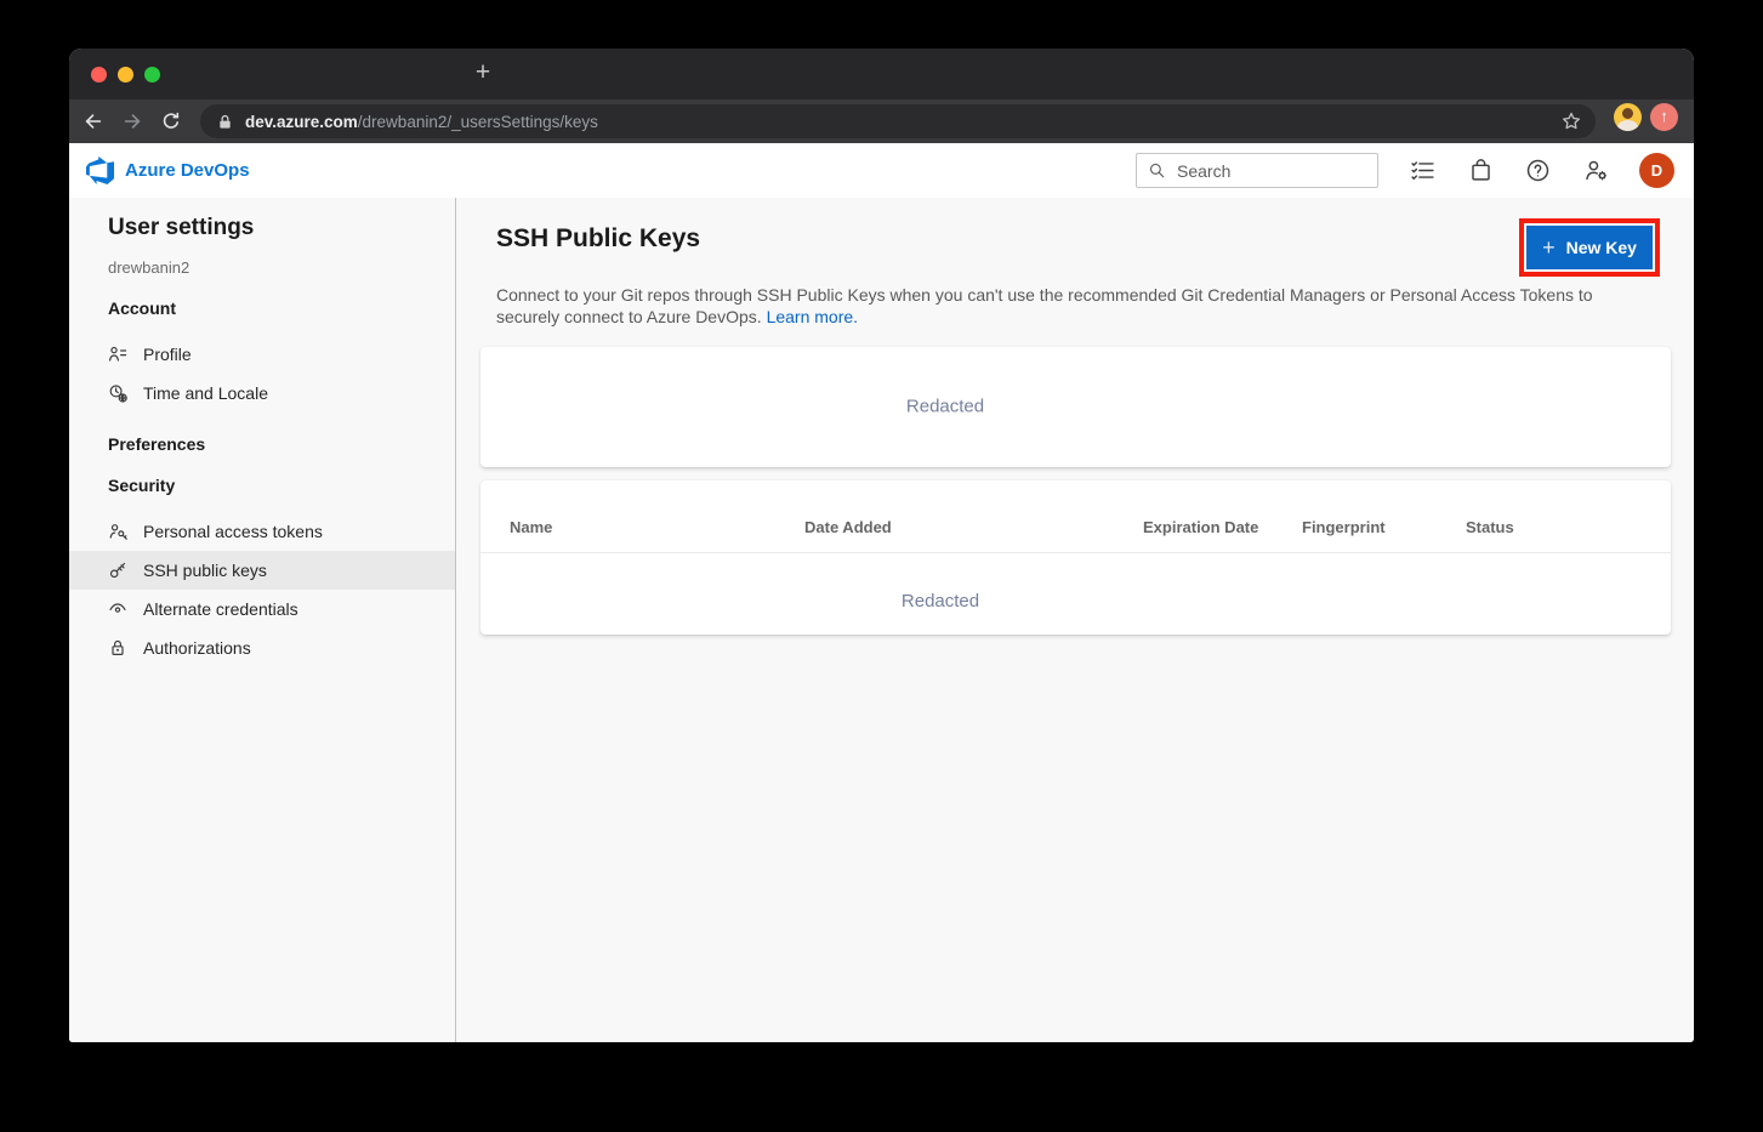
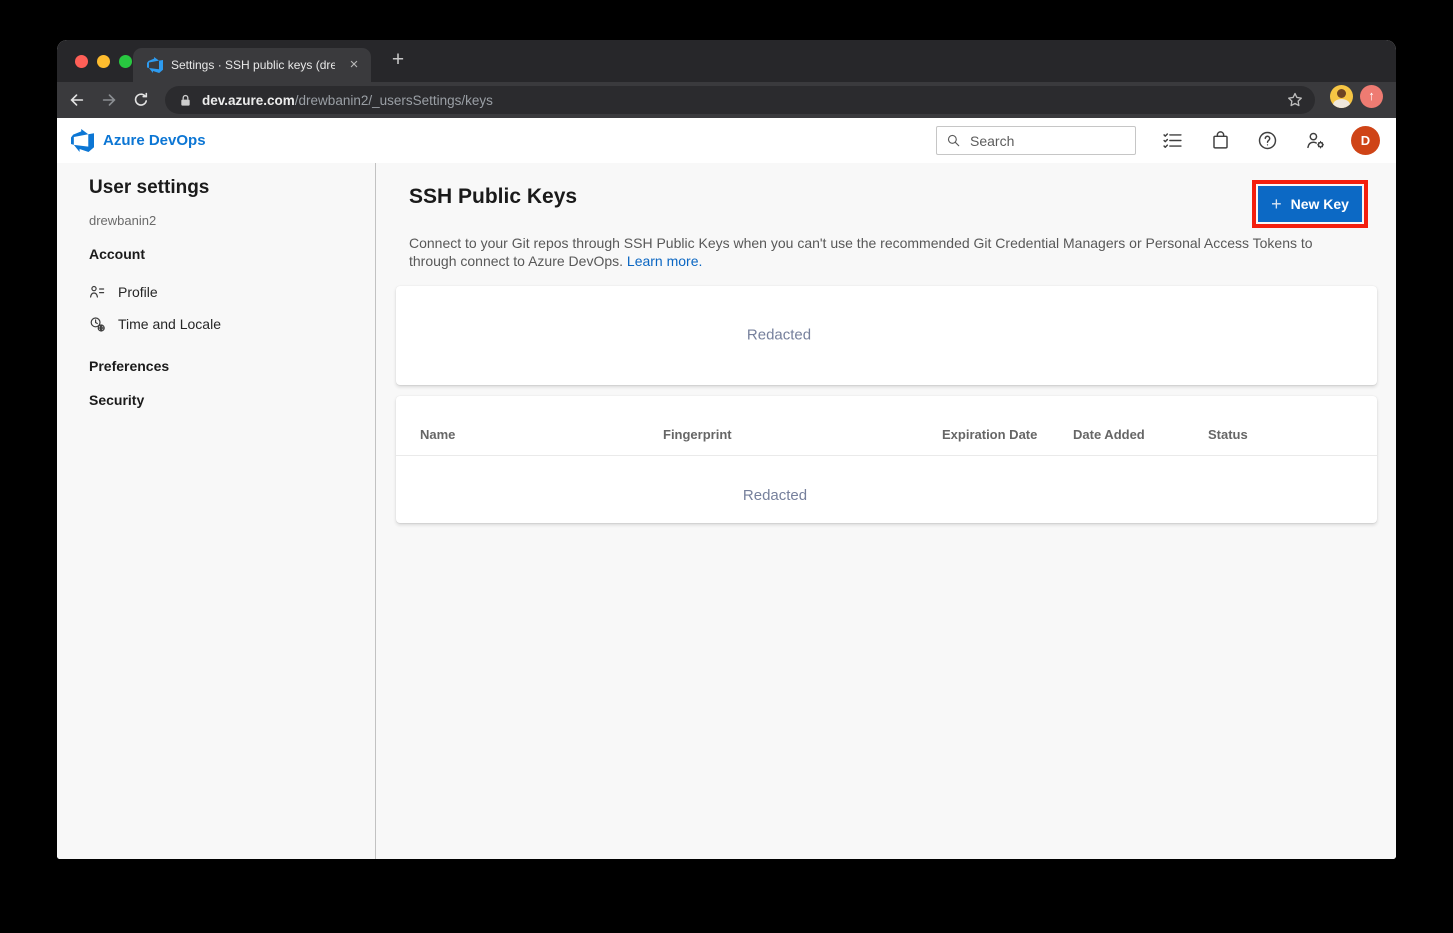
+ Settings · SSH public keys (dre
+ ×
  +
  dev.azure.com/drewbanin2/_usersSettings/keys
  ↑
  Azure DevOps
  Search
  D
  User settings
  drewbanin2
  Account
  Profile
  Time and Locale
  Preferences
  Security
- Personal access tokens
- SSH public keys
- Alternate credentials
- Authorizations
  SSH Public Keys
  +
  New Key
- Connect to your Git repos through SSH Public Keys when you can't use the recommended Git Credential Managers or Personal Access Tokens to securely connect to Azure DevOps. Learn more.
+ Connect to your Git repos through SSH Public Keys when you can't use the recommended Git Credential Managers or Personal Access Tokens to through connect to Azure DevOps. Learn more.
  Redacted
  Name
- Date Added
+ Fingerprint
  Expiration Date
- Fingerprint
+ Date Added
  Status
  Redacted
